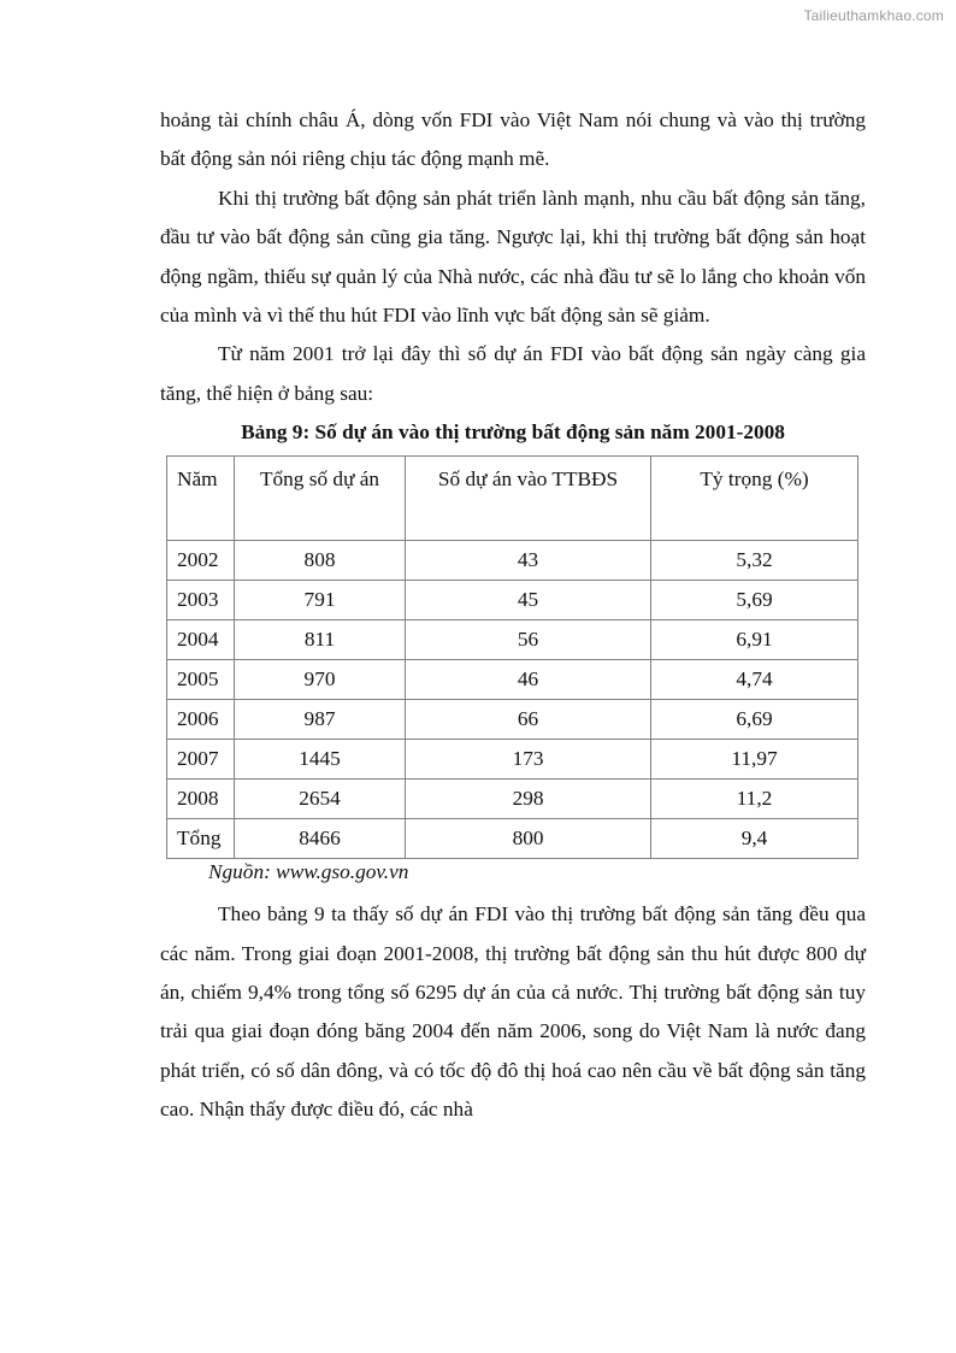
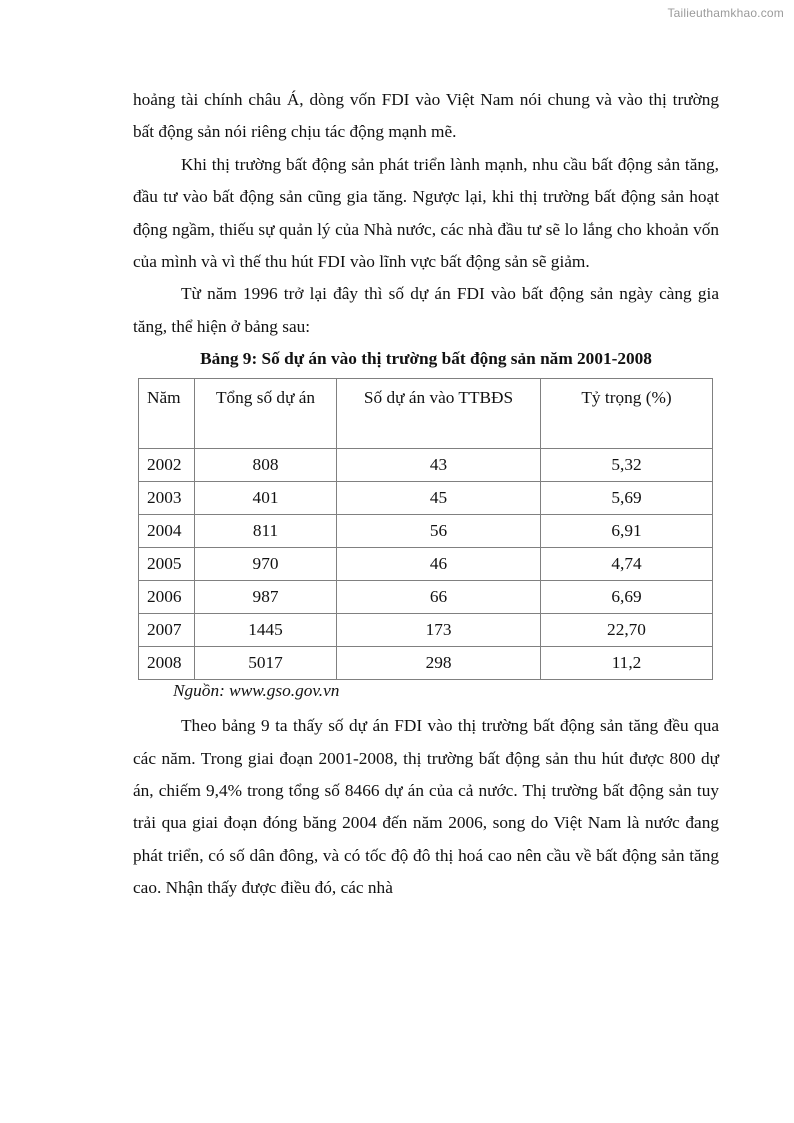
  Tailieuthamkhao.com
  hoảng tài chính châu Á, dòng vốn FDI vào Việt Nam nói chung và vào thị trường bất động sản nói riêng chịu tác động mạnh mẽ.
  Khi thị trường bất động sản phát triển lành mạnh, nhu cầu bất động sản tăng, đầu tư vào bất động sản cũng gia tăng. Ngược lại, khi thị trường bất động sản hoạt động ngầm, thiếu sự quản lý của Nhà nước, các nhà đầu tư sẽ lo lắng cho khoản vốn của mình và vì thế thu hút FDI vào lĩnh vực bất động sản sẽ giảm.
- Từ năm 2001 trở lại đây thì số dự án FDI vào bất động sản ngày càng gia tăng, thể hiện ở bảng sau:
+ Từ năm 1996 trở lại đây thì số dự án FDI vào bất động sản ngày càng gia tăng, thể hiện ở bảng sau:
  Bảng 9: Số dự án vào thị trường bất động sản năm 2001-2008
  Năm	Tổng số dự án	Số dự án vào TTBĐS	Tỷ trọng (%)
  2002	808	43	5,32
- 2003	791	45	5,69
+ 2003	401	45	5,69
  2004	811	56	6,91
  2005	970	46	4,74
  2006	987	66	6,69
- 2007	1445	173	11,97
+ 2007	1445	173	22,70
- 2008	2654	298	11,2
+ 2008	5017	298	11,2
- Tổng	8466	800	9,4
  Nguồn: www.gso.gov.vn
- Theo bảng 9 ta thấy số dự án FDI vào thị trường bất động sản tăng đều qua các năm. Trong giai đoạn 2001-2008, thị trường bất động sản thu hút được 800 dự án, chiếm 9,4% trong tổng số 6295 dự án của cả nước. Thị trường bất động sản tuy trải qua giai đoạn đóng băng 2004 đến năm 2006, song do Việt Nam là nước đang phát triển, có số dân đông, và có tốc độ đô thị hoá cao nên cầu về bất động sản tăng cao. Nhận thấy được điều đó, các nhà
+ Theo bảng 9 ta thấy số dự án FDI vào thị trường bất động sản tăng đều qua các năm. Trong giai đoạn 2001-2008, thị trường bất động sản thu hút được 800 dự án, chiếm 9,4% trong tổng số 8466 dự án của cả nước. Thị trường bất động sản tuy trải qua giai đoạn đóng băng 2004 đến năm 2006, song do Việt Nam là nước đang phát triển, có số dân đông, và có tốc độ đô thị hoá cao nên cầu về bất động sản tăng cao. Nhận thấy được điều đó, các nhà
